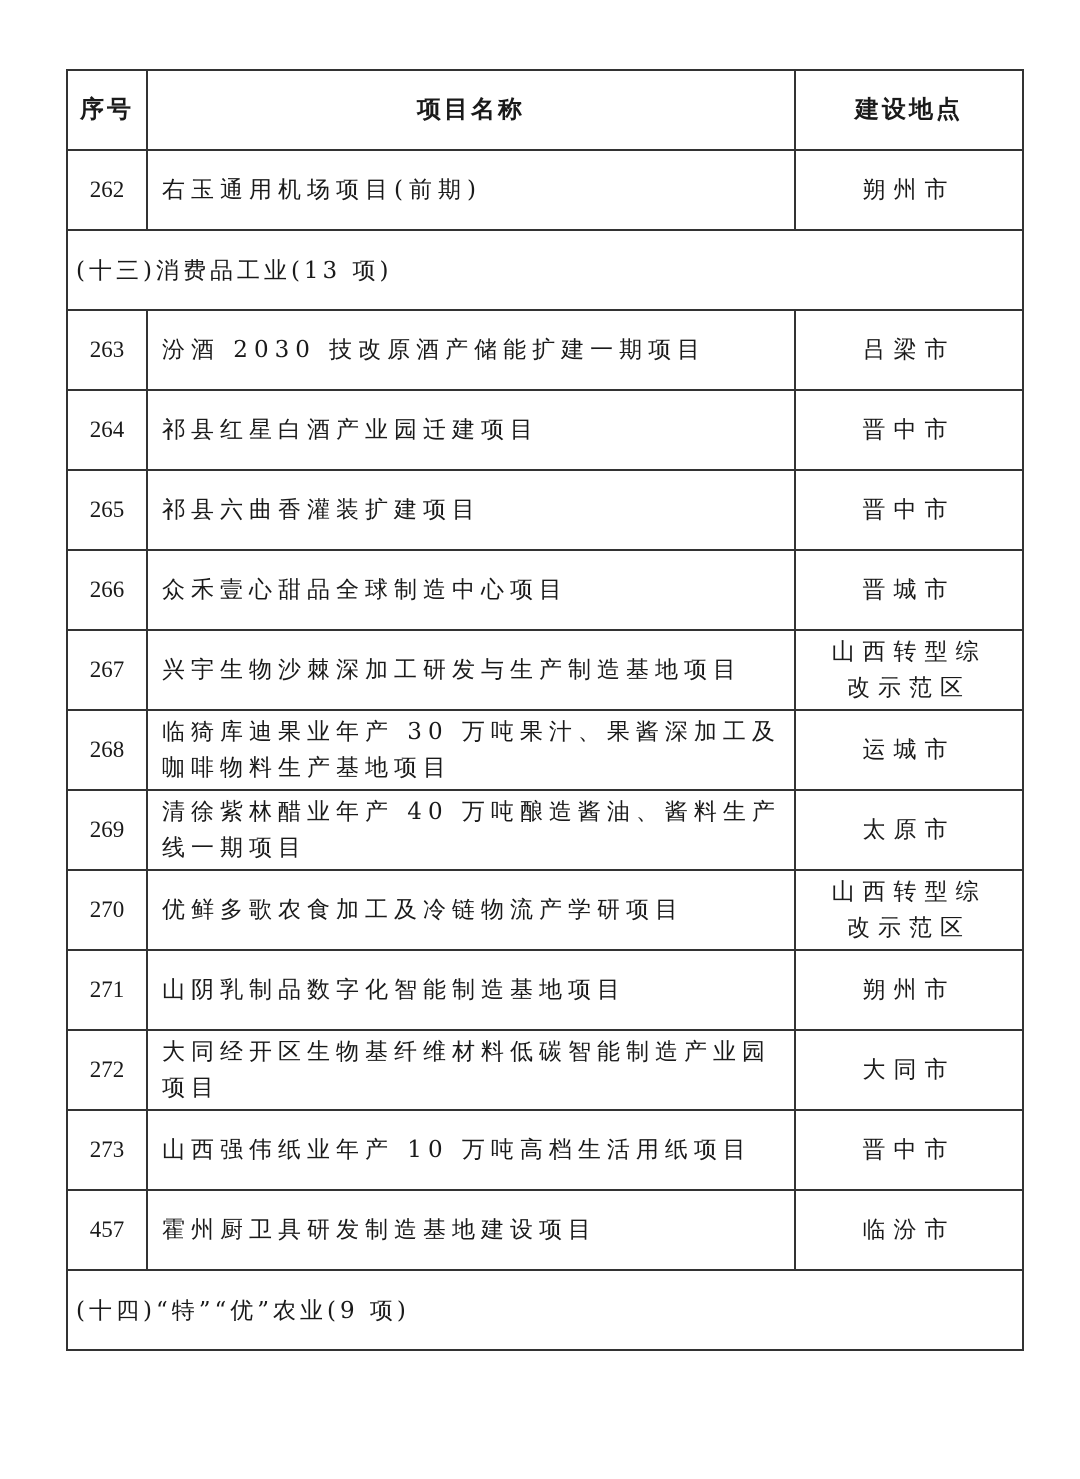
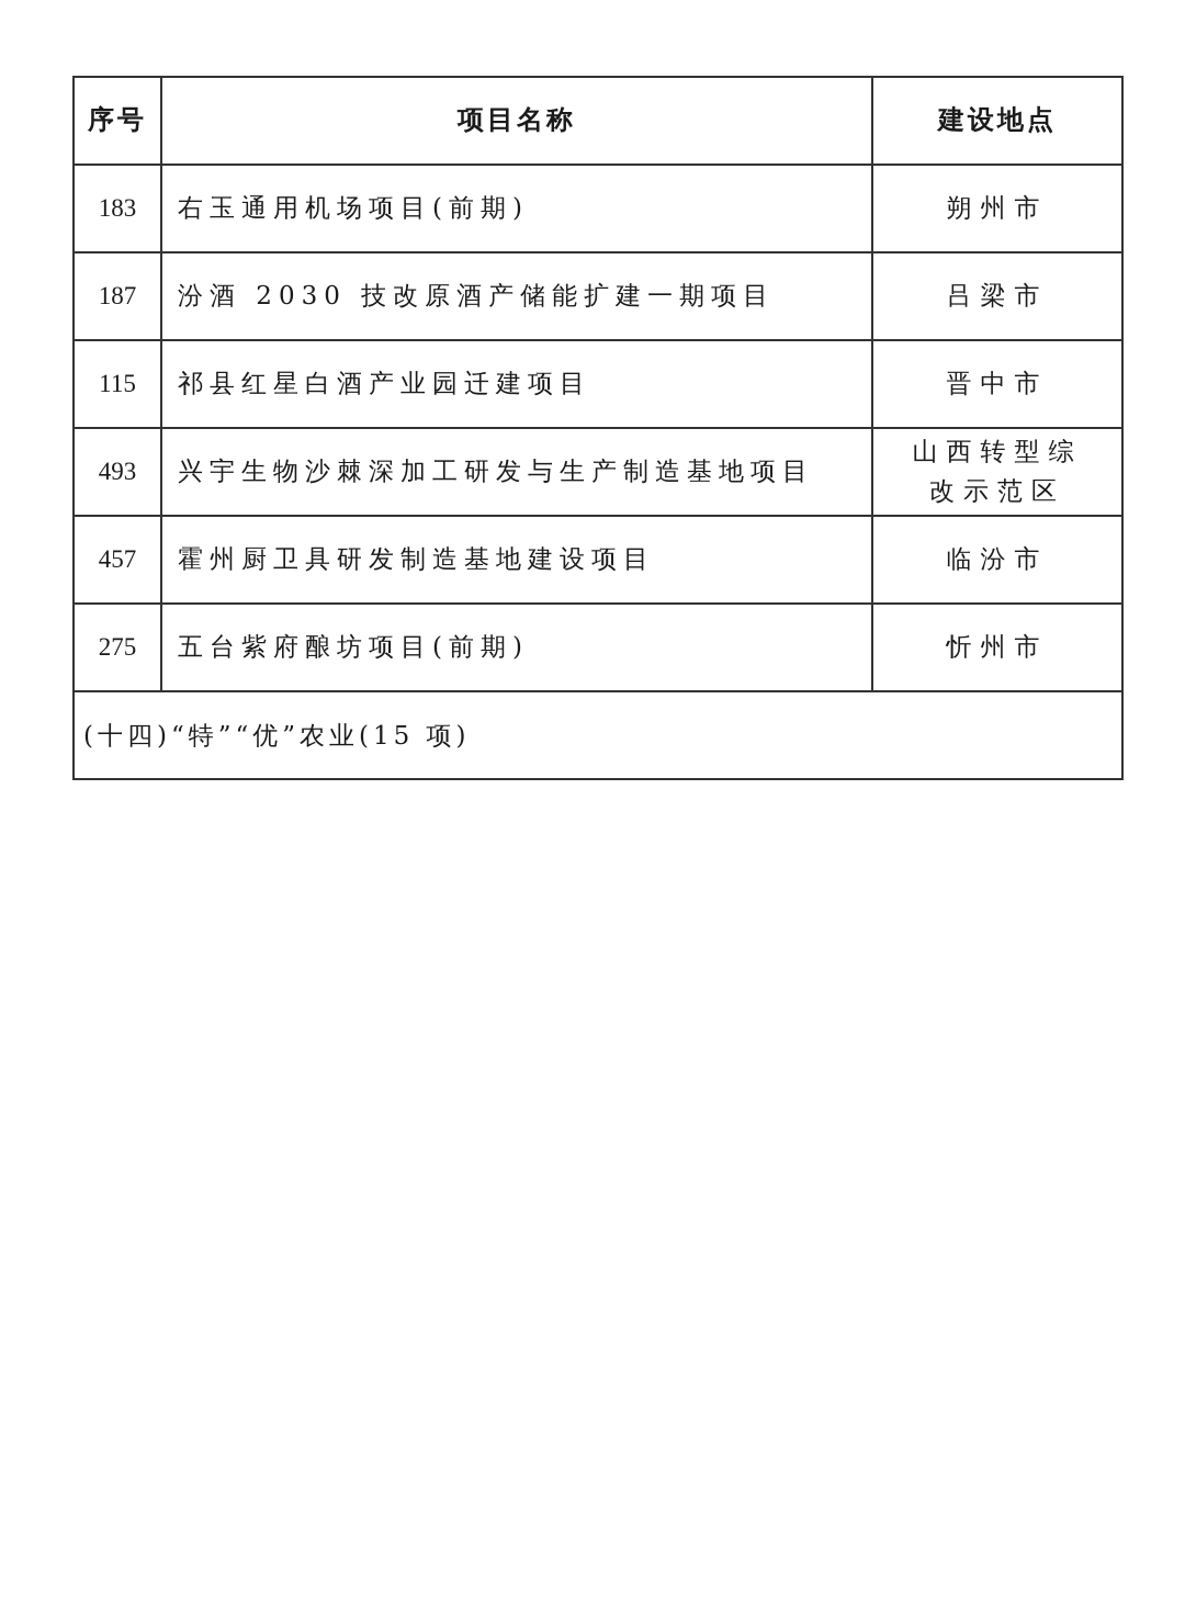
  序号	项目名称	建设地点
- 262	右玉通用机场项目(前期)	朔州市
+ 183	右玉通用机场项目(前期)	朔州市
- (十三)消费品工业(13 项)
- 263	汾酒 2030 技改原酒产储能扩建一期项目	吕梁市
+ 187	汾酒 2030 技改原酒产储能扩建一期项目	吕梁市
- 264	祁县红星白酒产业园迁建项目	晋中市
+ 115	祁县红星白酒产业园迁建项目	晋中市
- 265	祁县六曲香灌装扩建项目	晋中市
- 266	众禾壹心甜品全球制造中心项目	晋城市
- 267	兴宇生物沙棘深加工研发与生产制造基地项目	山西转型综改示范区
+ 493	兴宇生物沙棘深加工研发与生产制造基地项目	山西转型综改示范区
- 268	临猗库迪果业年产 30 万吨果汁、果酱深加工及咖啡物料生产基地项目	运城市
- 269	清徐紫林醋业年产 40 万吨酿造酱油、酱料生产线一期项目	太原市
- 270	优鲜多歌农食加工及冷链物流产学研项目	山西转型综改示范区
- 271	山阴乳制品数字化智能制造基地项目	朔州市
- 272	大同经开区生物基纤维材料低碳智能制造产业园项目	大同市
- 273	山西强伟纸业年产 10 万吨高档生活用纸项目	晋中市
  457	霍州厨卫具研发制造基地建设项目	临汾市
+ 275	五台紫府酿坊项目(前期)	忻州市
- (十四)“特”“优”农业(9 项)
+ (十四)“特”“优”农业(15 项)
